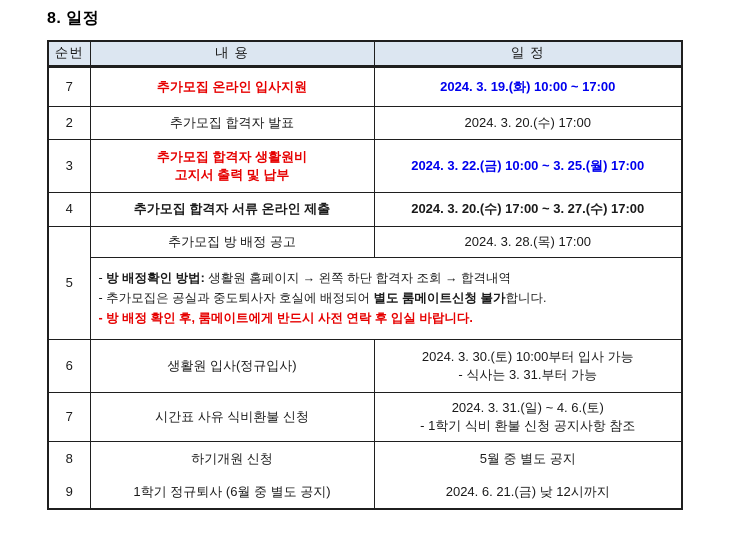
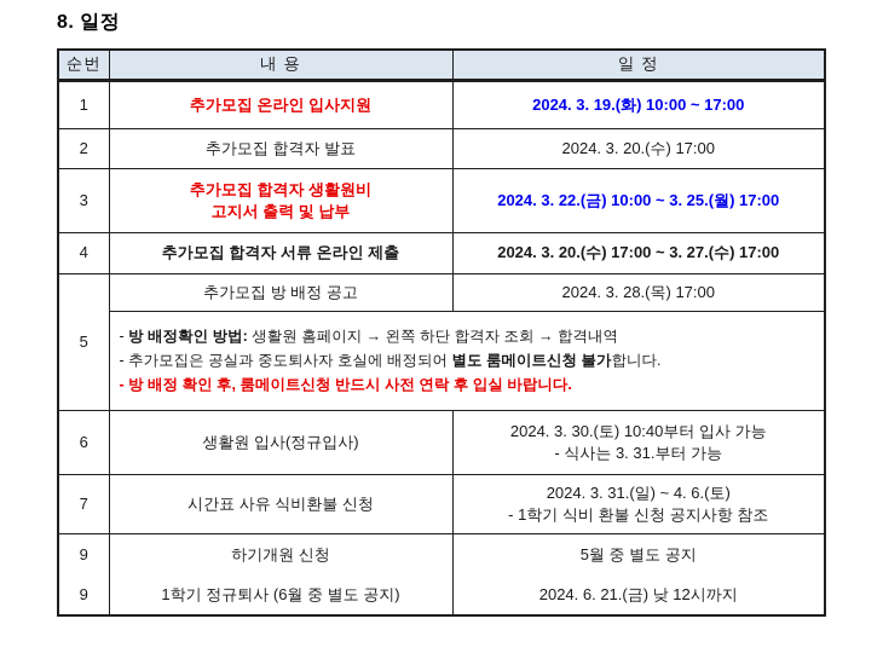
  8. 일정
  순번	내 용	일 정
- 7	추가모집 온라인 입사지원	2024. 3. 19.(화) 10:00 ~ 17:00
+ 1	추가모집 온라인 입사지원	2024. 3. 19.(화) 10:00 ~ 17:00
  2	추가모집 합격자 발표	2024. 3. 20.(수) 17:00
  3	추가모집 합격자 생활원비 고지서 출력 및 납부	2024. 3. 22.(금) 10:00 ~ 3. 25.(월) 17:00
  4	추가모집 합격자 서류 온라인 제출	2024. 3. 20.(수) 17:00 ~ 3. 27.(수) 17:00
  5	추가모집 방 배정 공고	2024. 3. 28.(목) 17:00
- - 방 배정확인 방법: 생활원 홈페이지 → 왼쪽 하단 합격자 조회 → 합격내역 - 추가모집은 공실과 중도퇴사자 호실에 배정되어 별도 룸메이트신청 불가합니다. - 방 배정 확인 후, 룸메이트에게 반드시 사전 연락 후 입실 바랍니다.
+ - 방 배정확인 방법: 생활원 홈페이지 → 왼쪽 하단 합격자 조회 → 합격내역 - 추가모집은 공실과 중도퇴사자 호실에 배정되어 별도 룸메이트신청 불가합니다. - 방 배정 확인 후, 룸메이트신청 반드시 사전 연락 후 입실 바랍니다.
- 6	생활원 입사(정규입사)	2024. 3. 30.(토) 10:00부터 입사 가능 - 식사는 3. 31.부터 가능
+ 6	생활원 입사(정규입사)	2024. 3. 30.(토) 10:40부터 입사 가능 - 식사는 3. 31.부터 가능
  7	시간표 사유 식비환불 신청	2024. 3. 31.(일) ~ 4. 6.(토) - 1학기 식비 환불 신청 공지사항 참조
- 8	하기개원 신청	5월 중 별도 공지
+ 9	하기개원 신청	5월 중 별도 공지
  9	1학기 정규퇴사 (6월 중 별도 공지)	2024. 6. 21.(금) 낮 12시까지
